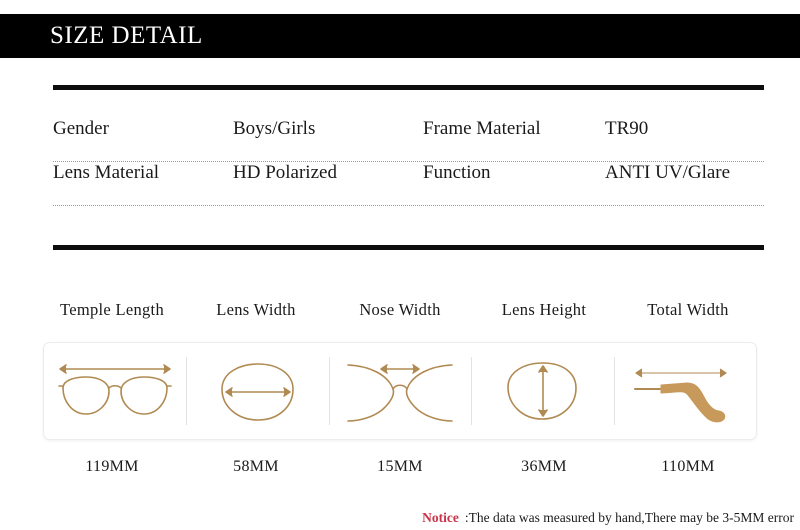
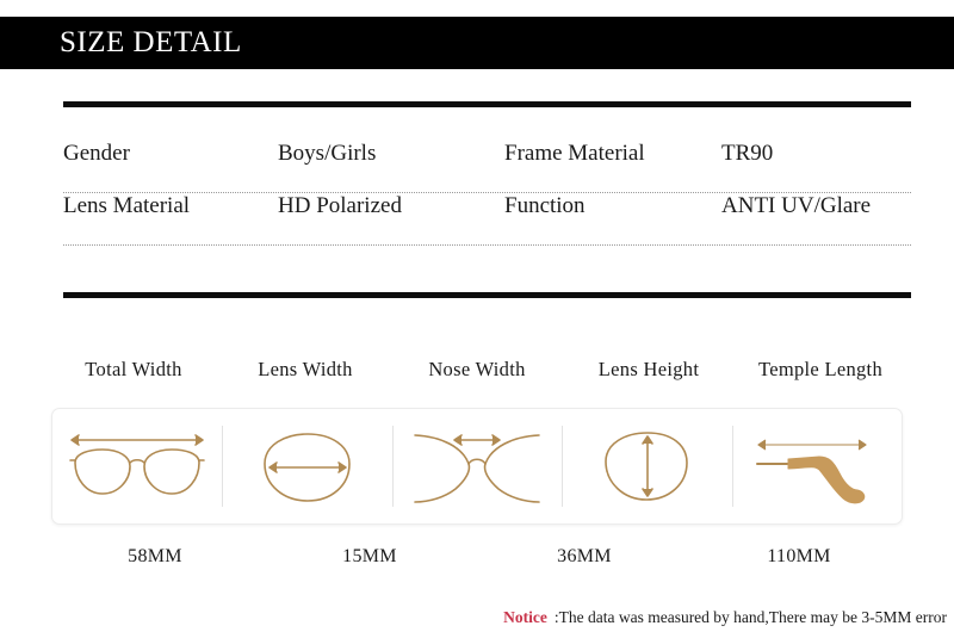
  SIZE DETAIL
  Gender
  Boys/Girls
  Frame Material
  TR90
  Lens Material
  HD Polarized
  Function
  ANTI UV/Glare
- Temple Length
+ Total Width
  Lens Width
  Nose Width
  Lens Height
- Total Width
+ Temple Length
- 119MM
  58MM
  15MM
  36MM
  110MM
  Notice :The data was measured by hand,There may be 3-5MM error
